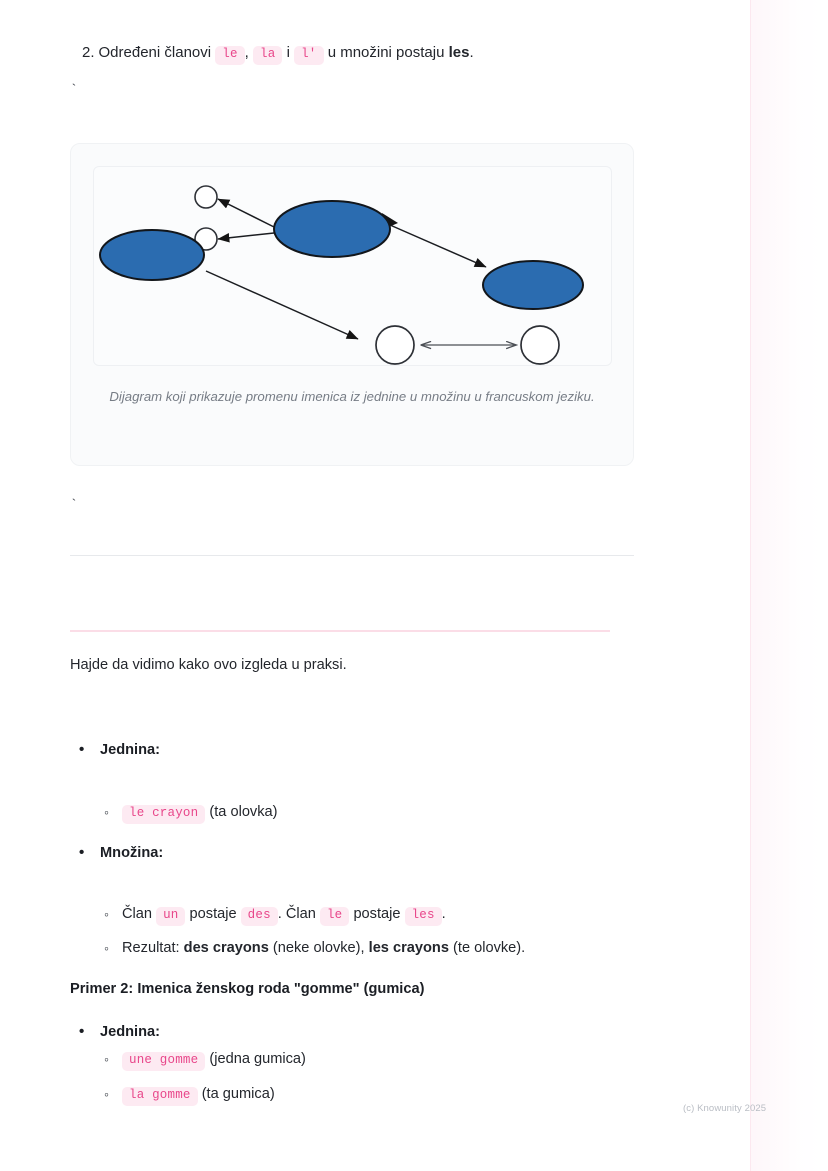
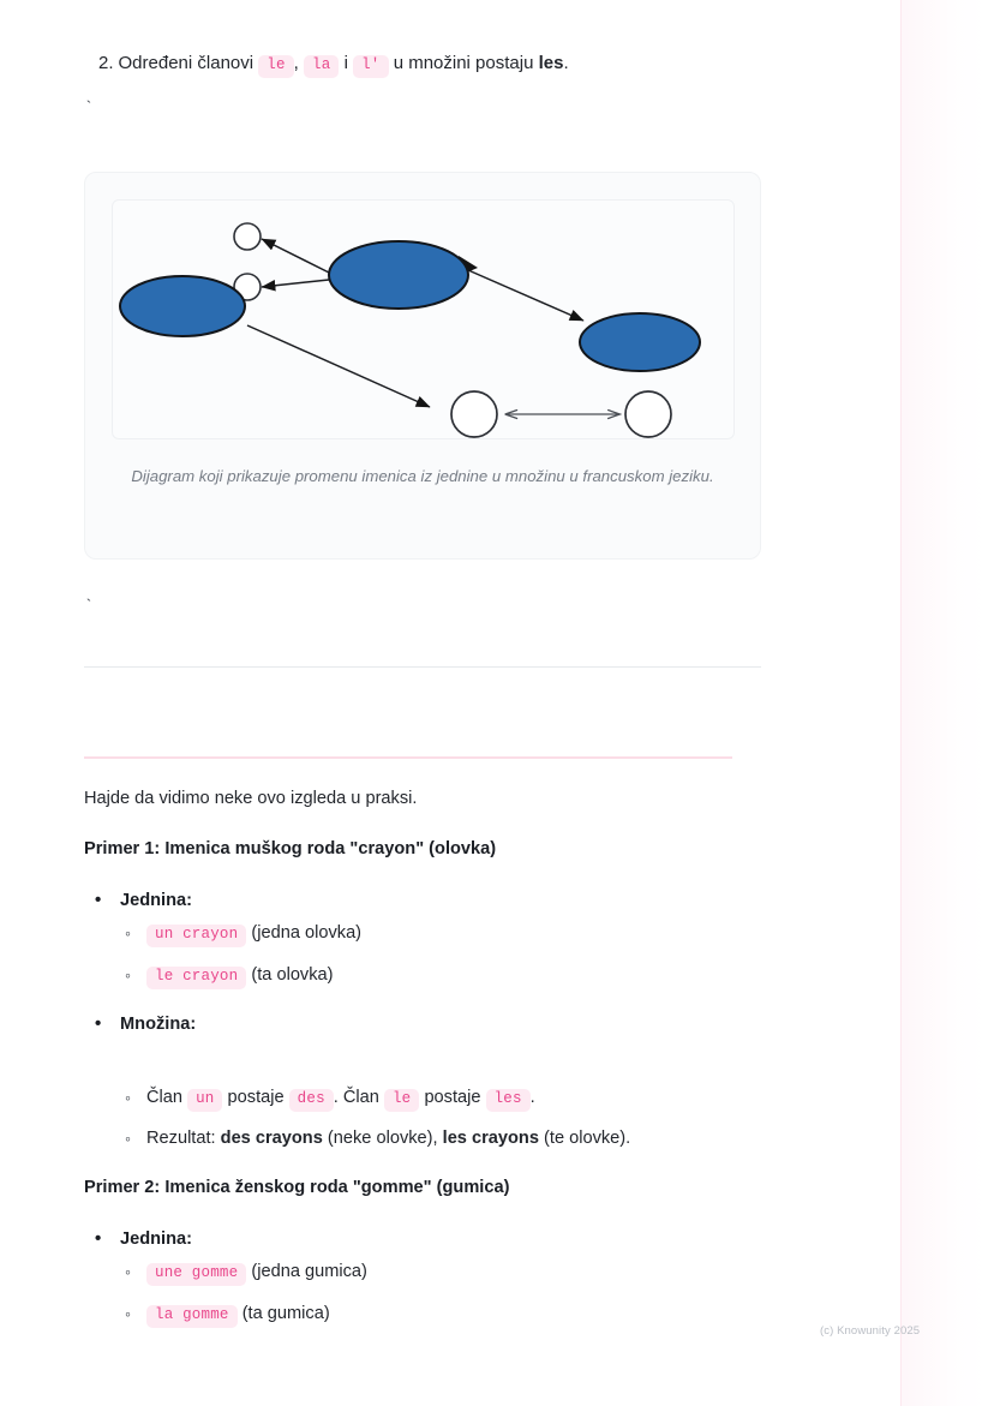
  2. Određeni članovi le , la i l' u množini postaju les.
  `
  Dijagram koji prikazuje promenu imenica iz jednine u množinu u francuskom jeziku.
  `
- Hajde da vidimo kako ovo izgleda u praksi.
+ Hajde da vidimo neke ovo izgleda u praksi.
+ Primer 1: Imenica muškog roda "crayon" (olovka)
  Jednina:
+ un crayon (jedna olovka)
  le crayon (ta olovka)
  Množina:
  Član un postaje des . Član le postaje les .
  Rezultat: des crayons (neke olovke), les crayons (te olovke).
  Primer 2: Imenica ženskog roda "gomme" (gumica)
  Jednina:
  une gomme (jedna gumica)
  la gomme (ta gumica)
  (c) Knowunity 2025
